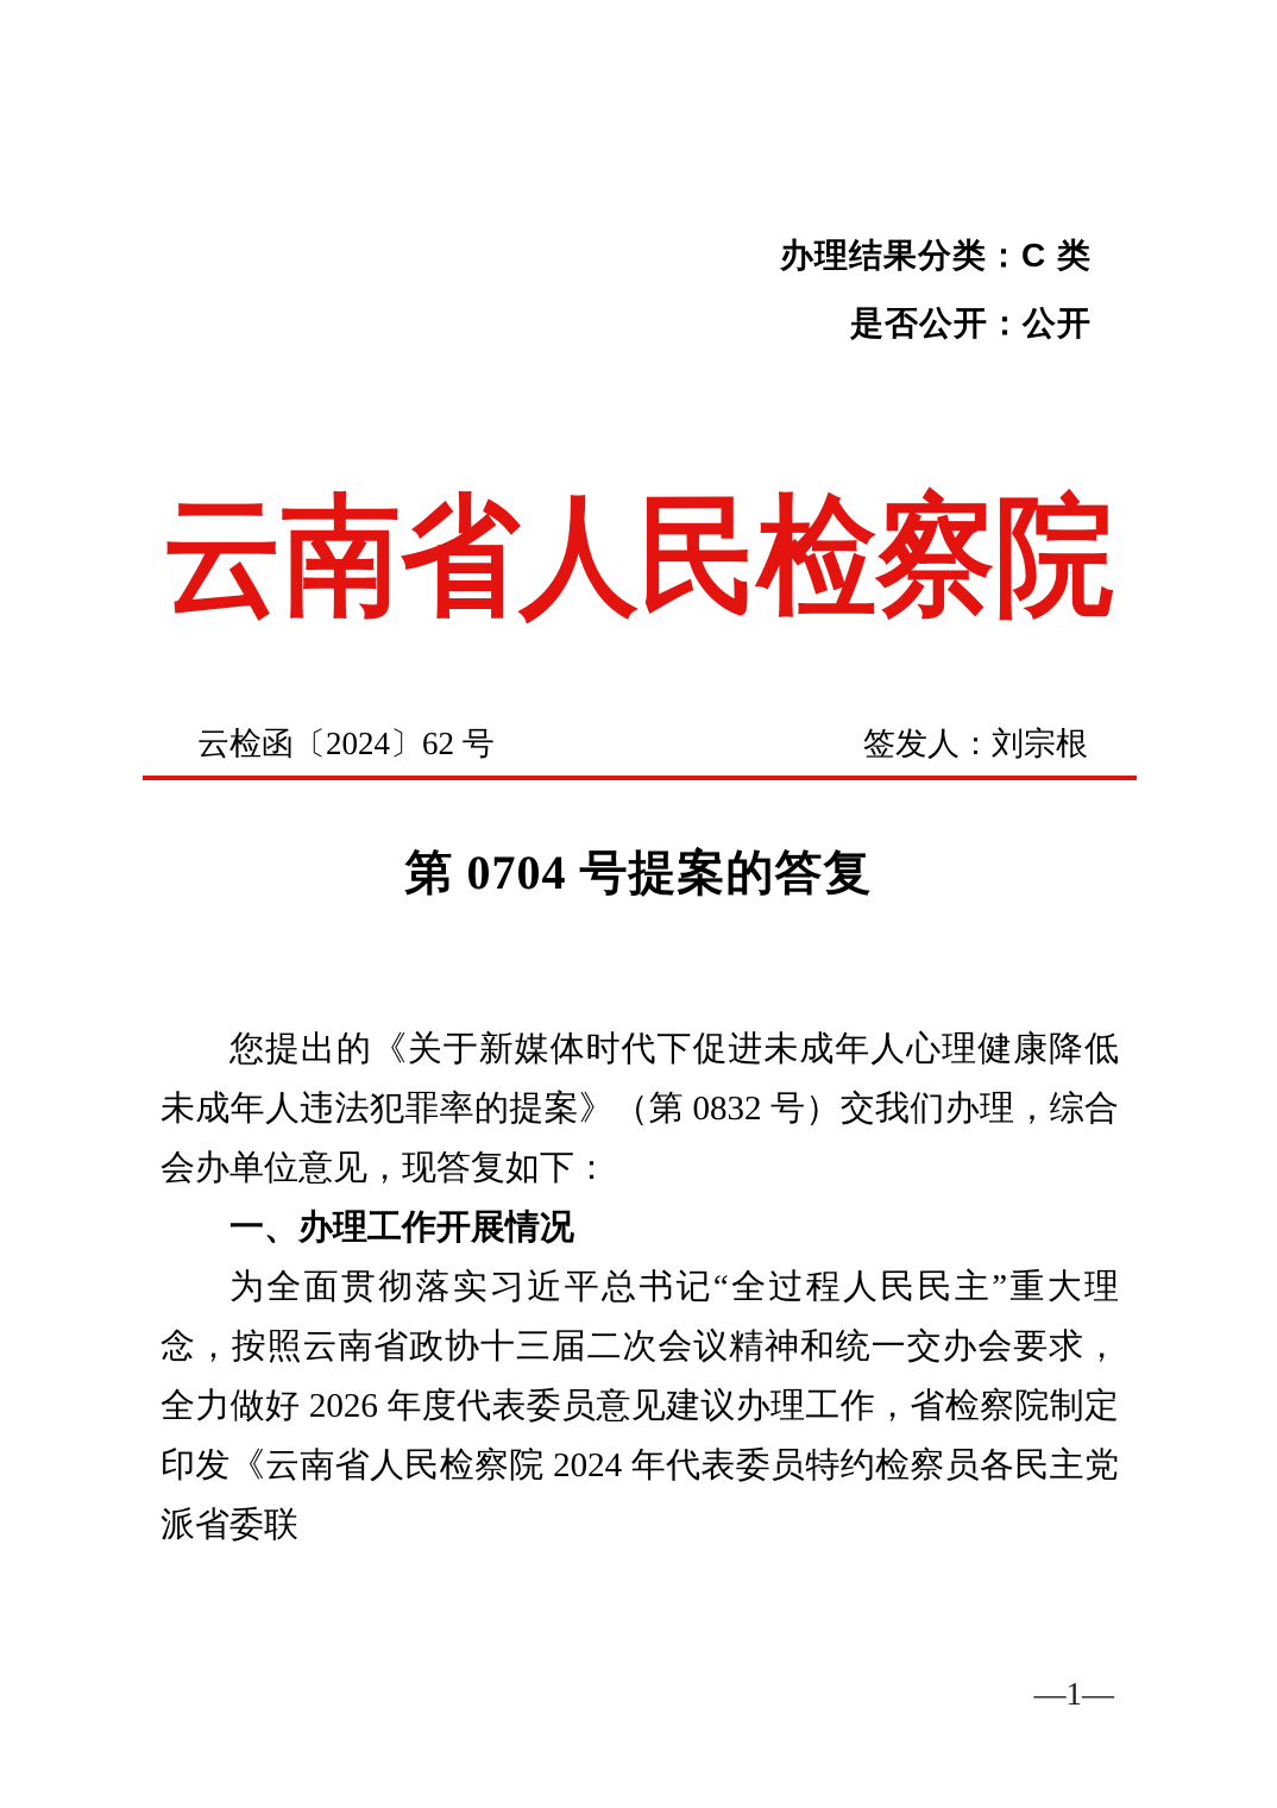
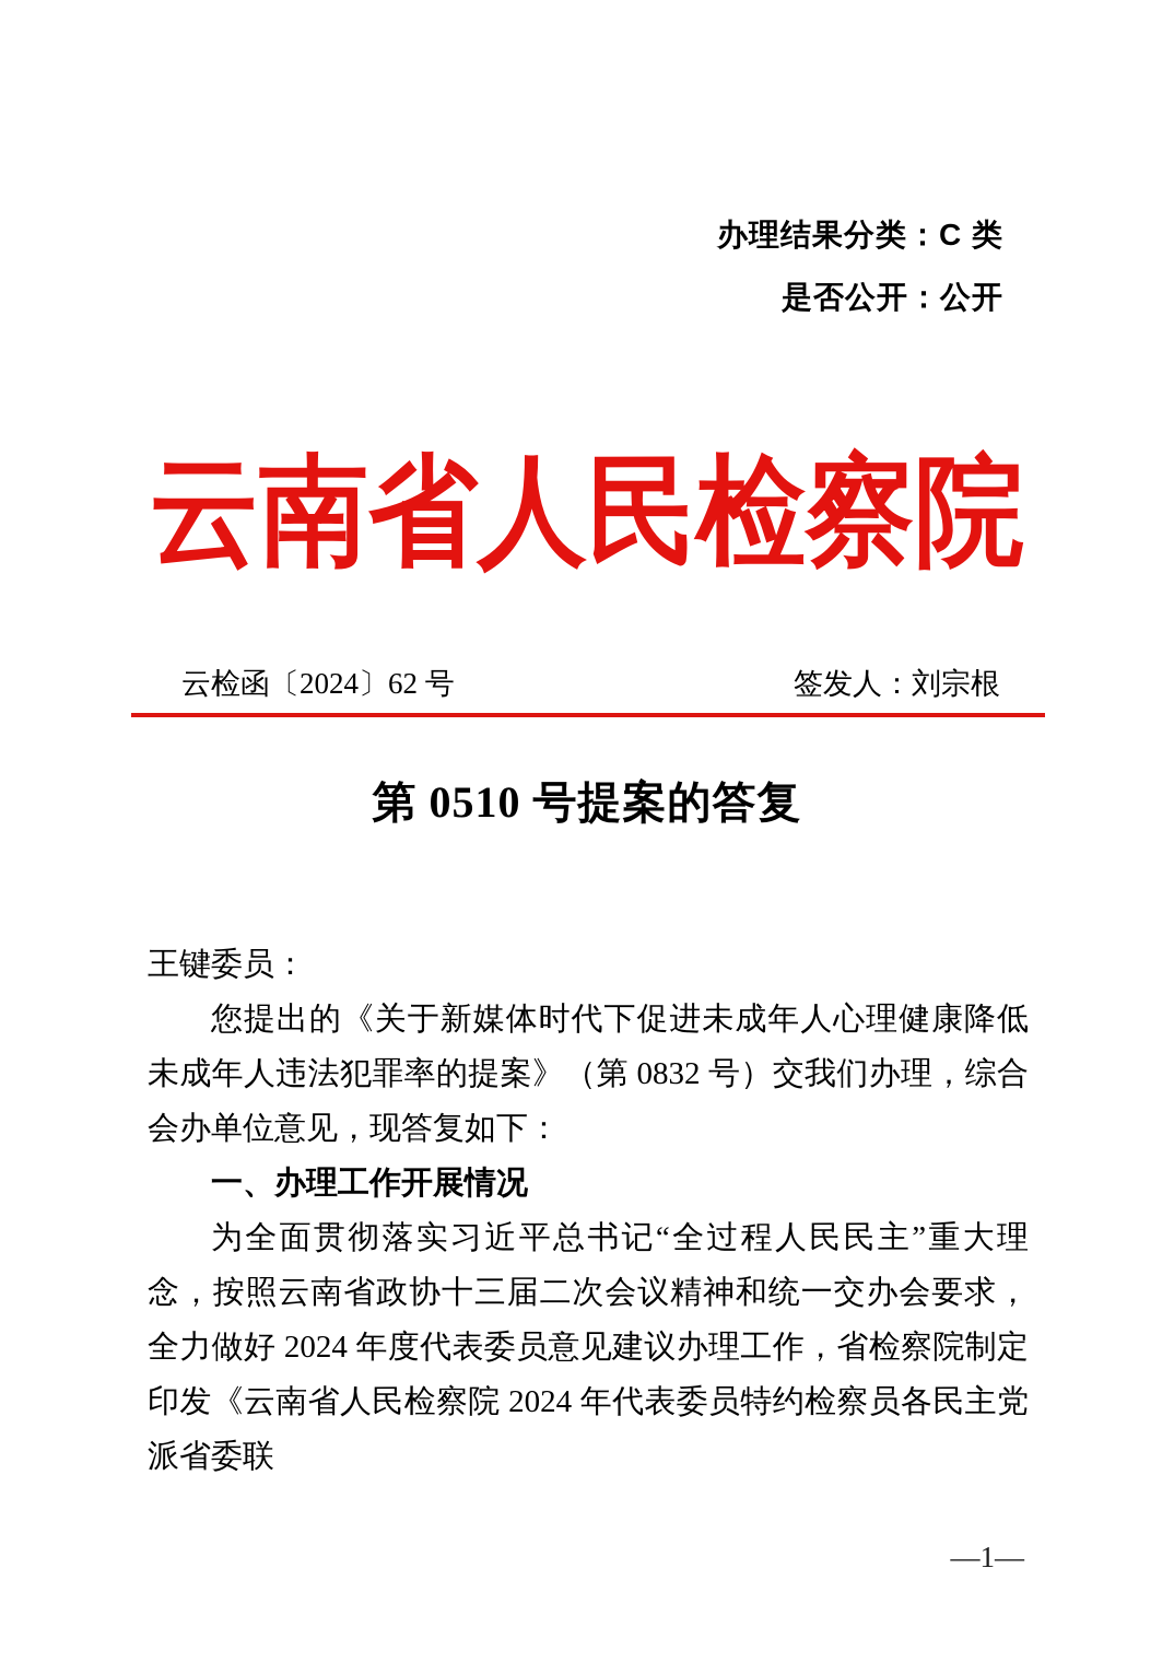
  办理结果分类：C 类
  是否公开：公开
  云南省人民检察院
  云检函〔2024〕62 号
  签发人：刘宗根
- 第 0704 号提案的答复
+ 第 0510 号提案的答复
+ 王键委员：
  您提出的《关于新媒体时代下促进未成年人心理健康降低未成年人违法犯罪率的提案》（第 0832 号）交我们办理，综合会办单位意见，现答复如下：
  一、办理工作开展情况
- 为全面贯彻落实习近平总书记“全过程人民民主”重大理念，按照云南省政协十三届二次会议精神和统一交办会要求，全力做好 2026 年度代表委员意见建议办理工作，省检察院制定印发《云南省人民检察院 2024 年代表委员特约检察员各民主党派省委联
+ 为全面贯彻落实习近平总书记“全过程人民民主”重大理念，按照云南省政协十三届二次会议精神和统一交办会要求，全力做好 2024 年度代表委员意见建议办理工作，省检察院制定印发《云南省人民检察院 2024 年代表委员特约检察员各民主党派省委联
  —1—
